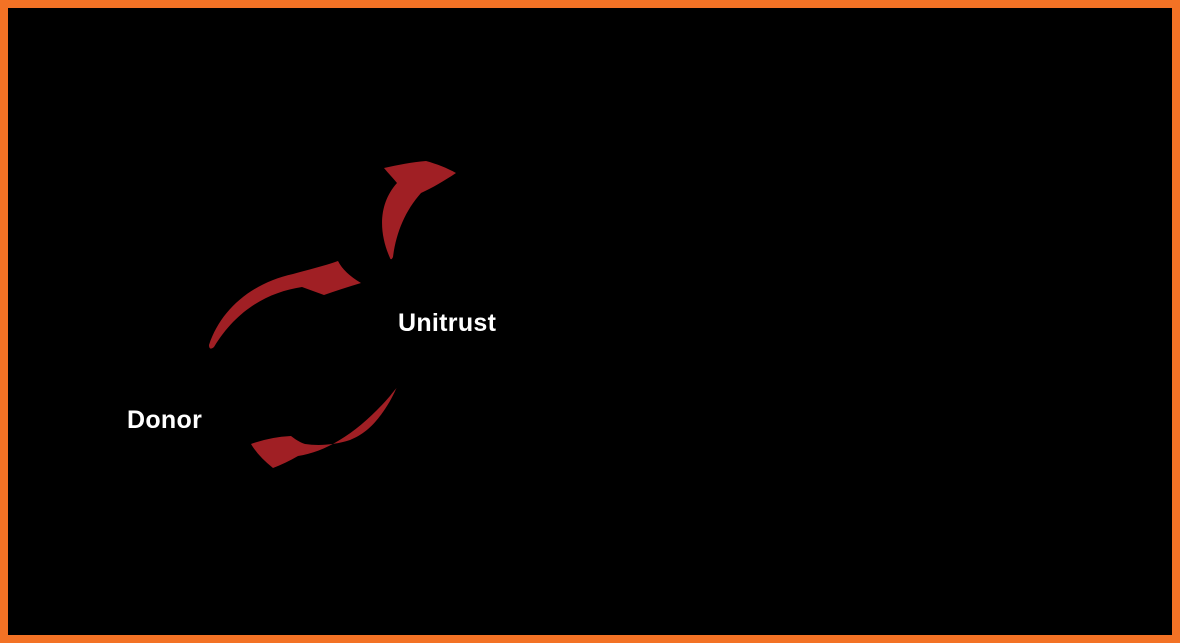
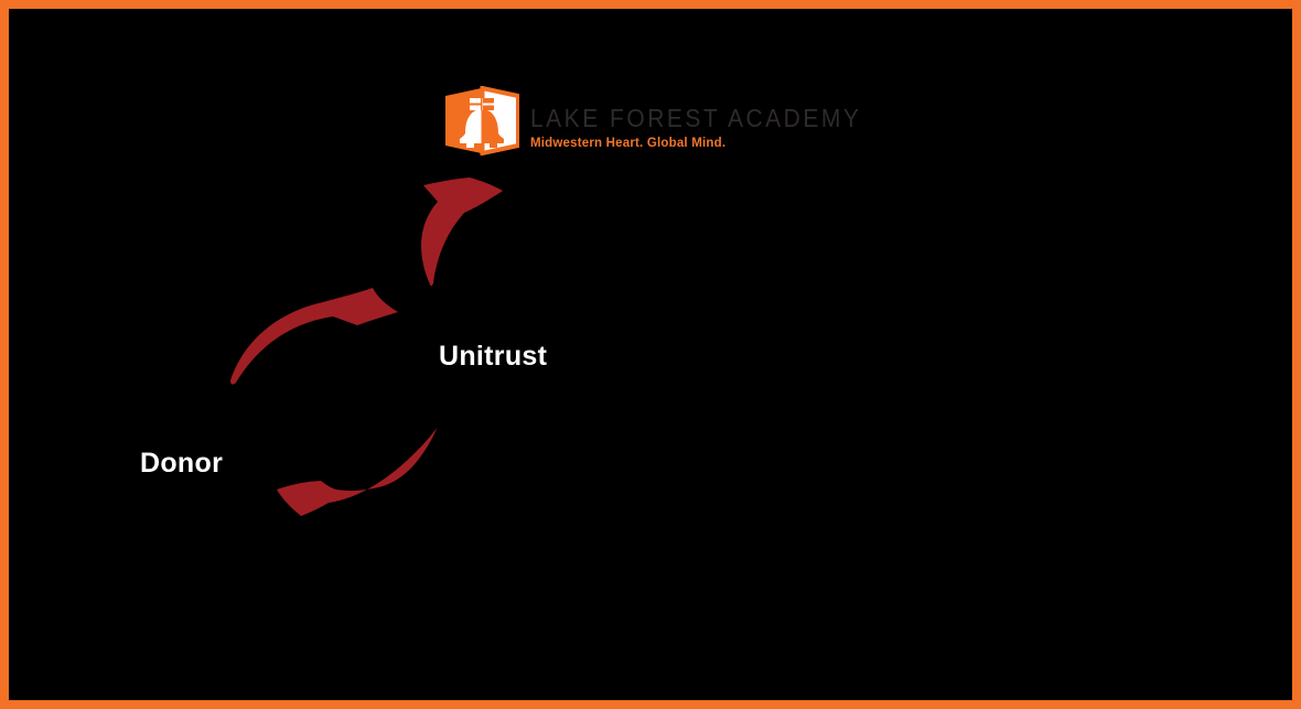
+ LAKE FOREST ACADEMY
+ Midwestern Heart. Global Mind.
  Unitrust
  Donor
